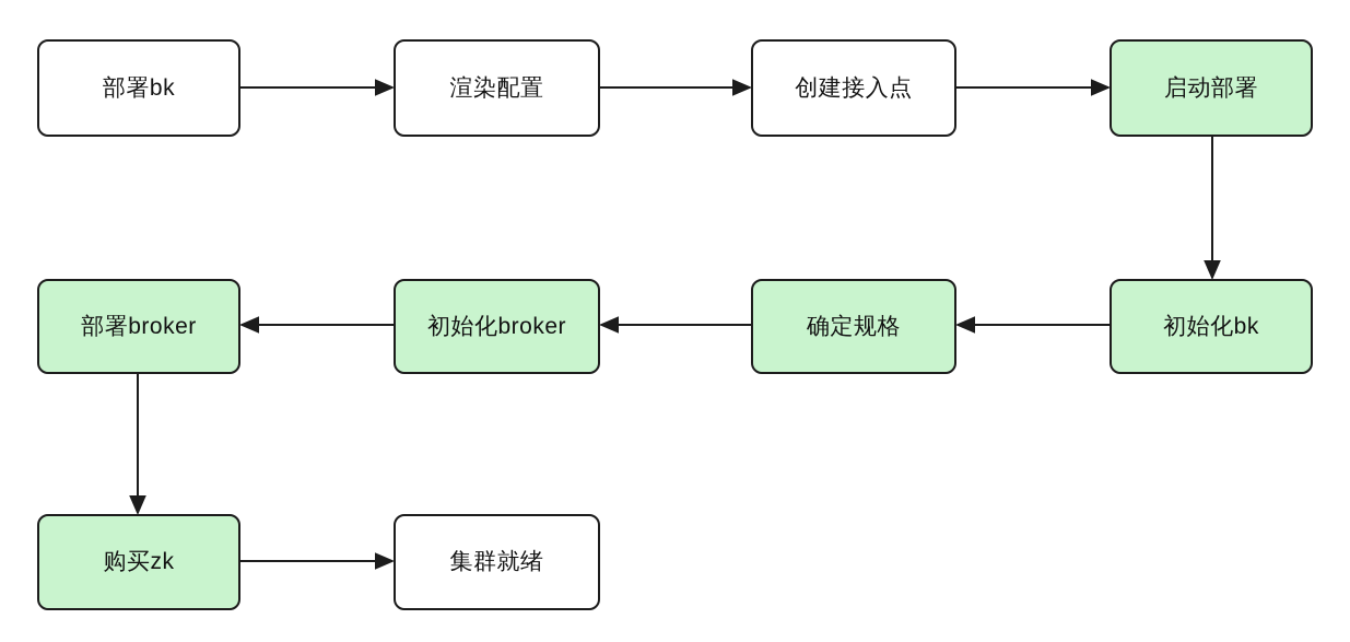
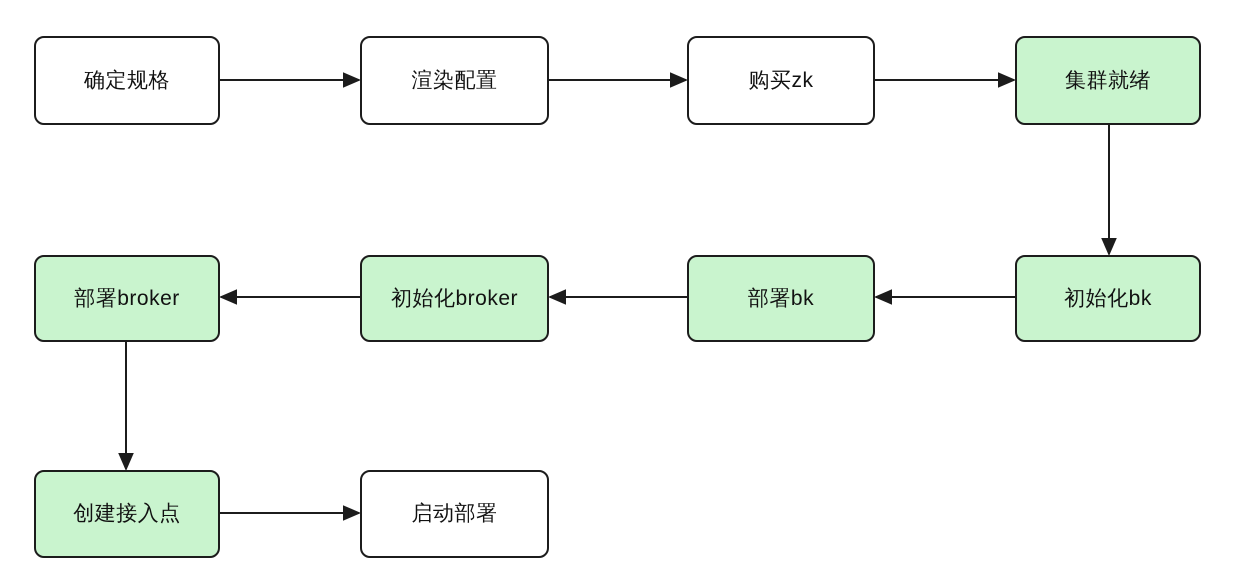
- 部署bk
+ 确定规格
  渲染配置
- 创建接入点
+ 购买zk
- 启动部署
+ 集群就绪
  初始化bk
- 确定规格
+ 部署bk
  初始化broker
  部署broker
- 购买zk
+ 创建接入点
- 集群就绪
+ 启动部署
